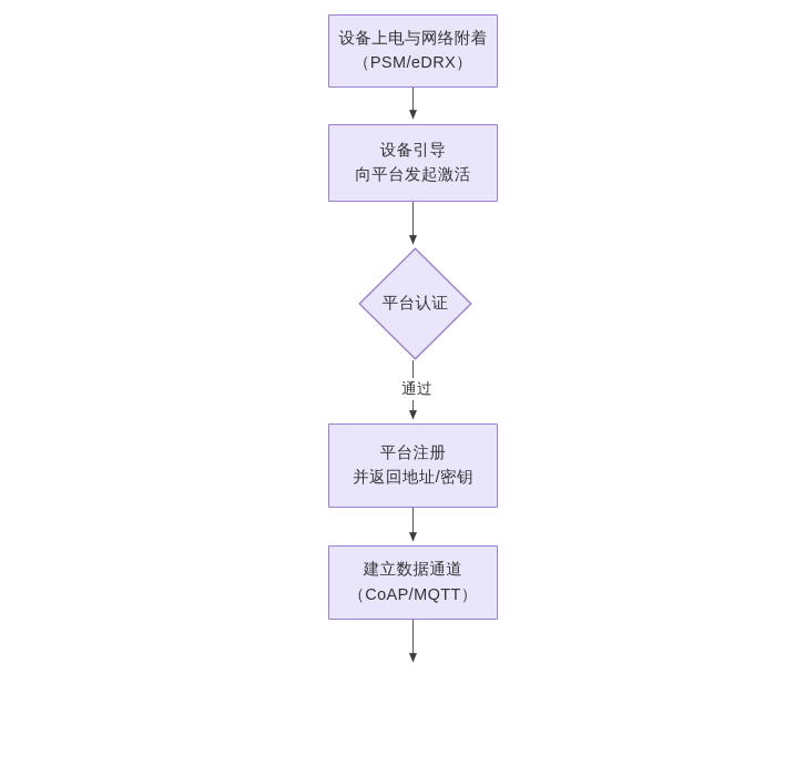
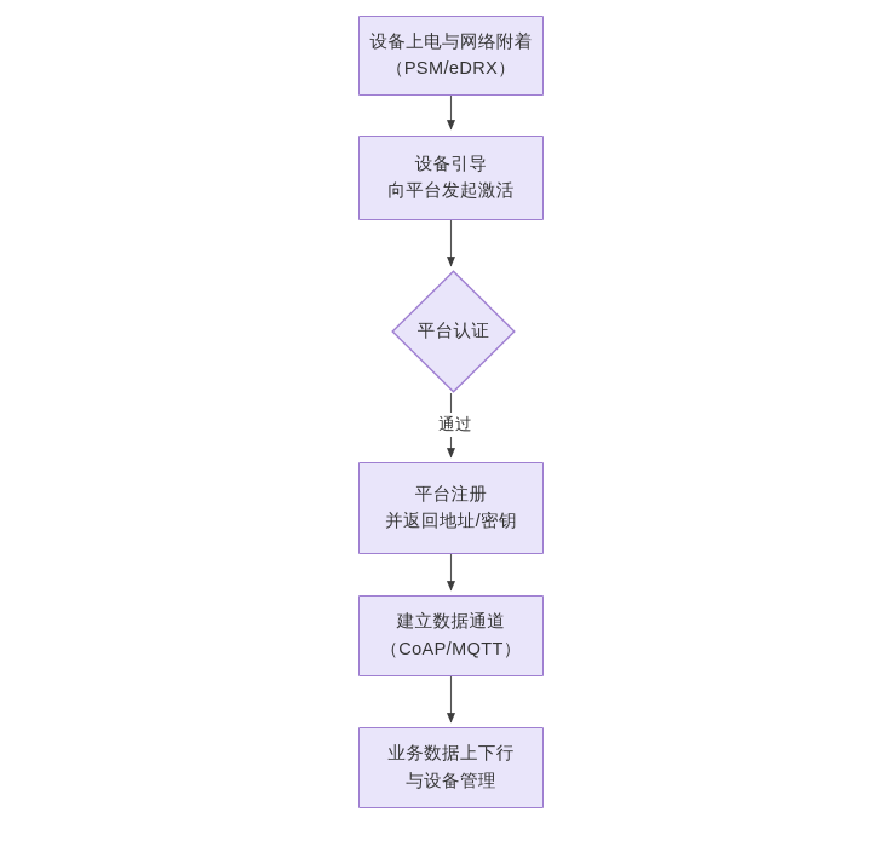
  设备上电与网络附着
  （PSM/eDRX）
  设备引导
  向平台发起激活
  平台认证
  通过
  平台注册
  并返回地址/密钥
  建立数据通道
  （CoAP/MQTT）
+ 业务数据上下行
+ 与设备管理
